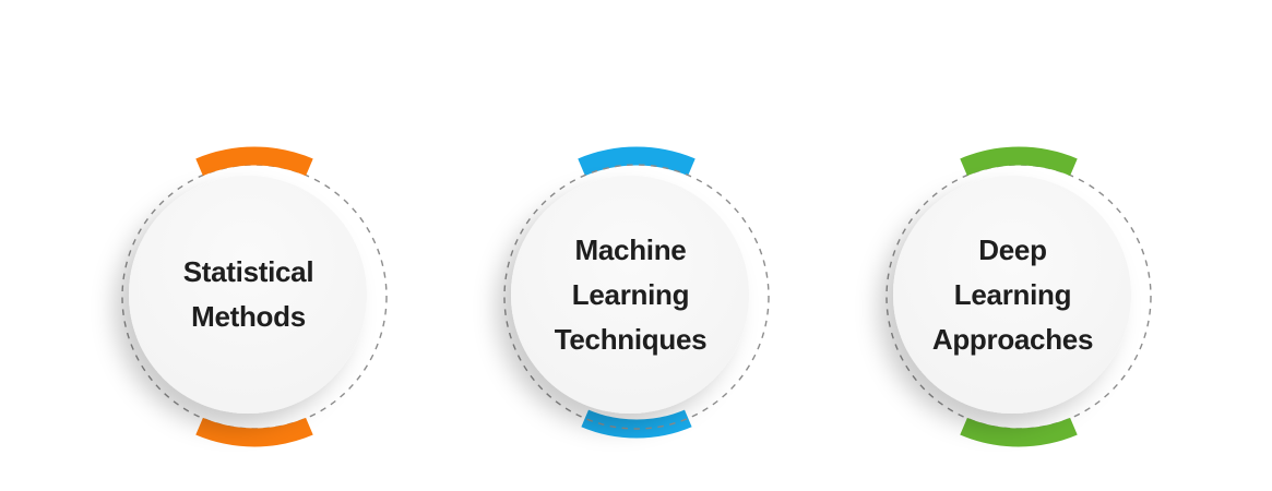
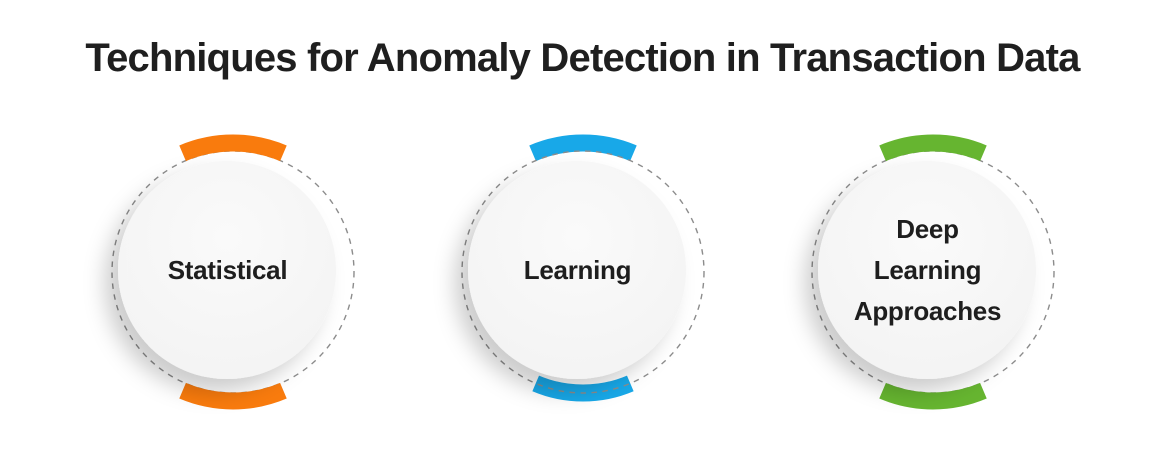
+ Techniques for Anomaly Detection in Transaction Data
  Statistical
- Methods
- Machine
  Learning
- Techniques
  Deep
  Learning
  Approaches
